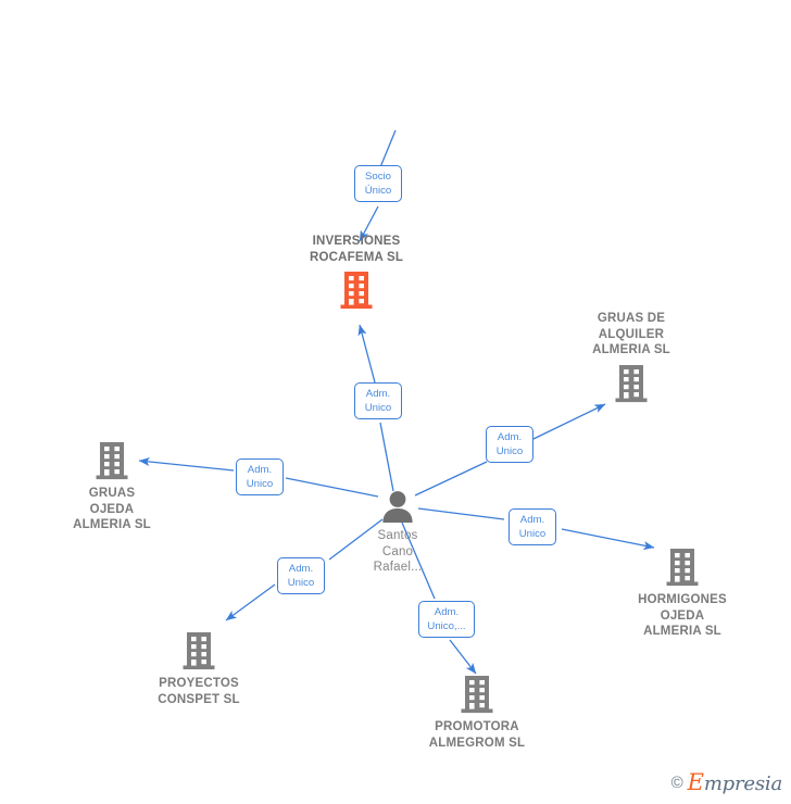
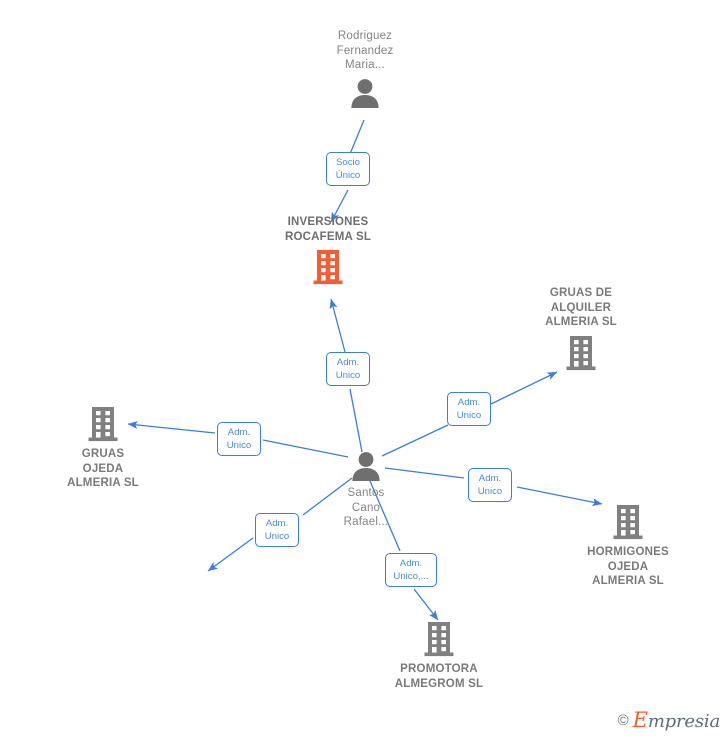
+ Rodriguez
+ Fernandez
+ Maria...
  INVERSIONES
  ROCAFEMA SL
  Santos
  Cano
  Rafael...
  GRUAS DE
  ALQUILER
  ALMERIA SL
  GRUAS
  OJEDA
  ALMERIA SL
  HORMIGONES
  OJEDA
  ALMERIA SL
- PROYECTOS
- CONSPET SL
  PROMOTORA
  ALMEGROM SL
  Socio
  Único
  Adm.
  Unico
  Adm.
  Unico
  Adm.
  Unico
  Adm.
  Unico
  Adm.
  Unico
  Adm.
  Unico,...
  ©
  Empresia
